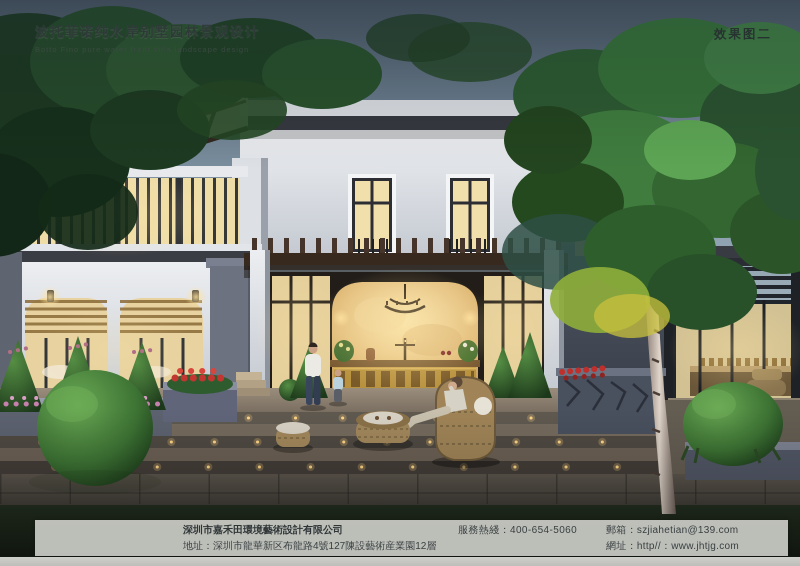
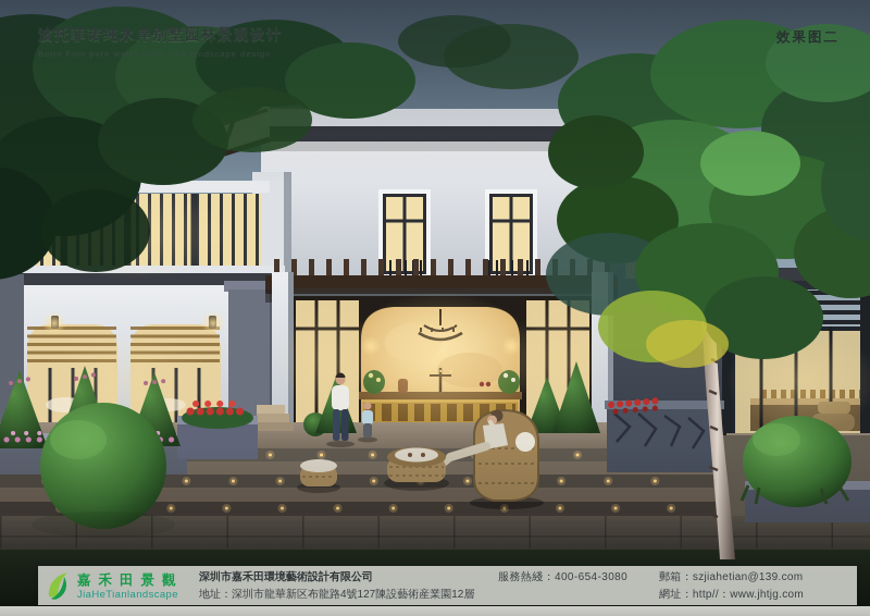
  波托菲诺纯水岸别墅园林景观设计
  Botto Fino pure water front villa landscape design
  效果图二
+ 嘉禾田景觀
+ JiaHeTianlandscape
  深圳市嘉禾田環境藝術設計有限公司
  地址：深圳市龍華新区布龍路4號127陳設藝術産業園12層
- 服務熱綫：400-654-5060
+ 服務熱綫：400-654-3080
  郵箱：szjiahetian@139.com
  網址：http//：www.jhtjg.com
